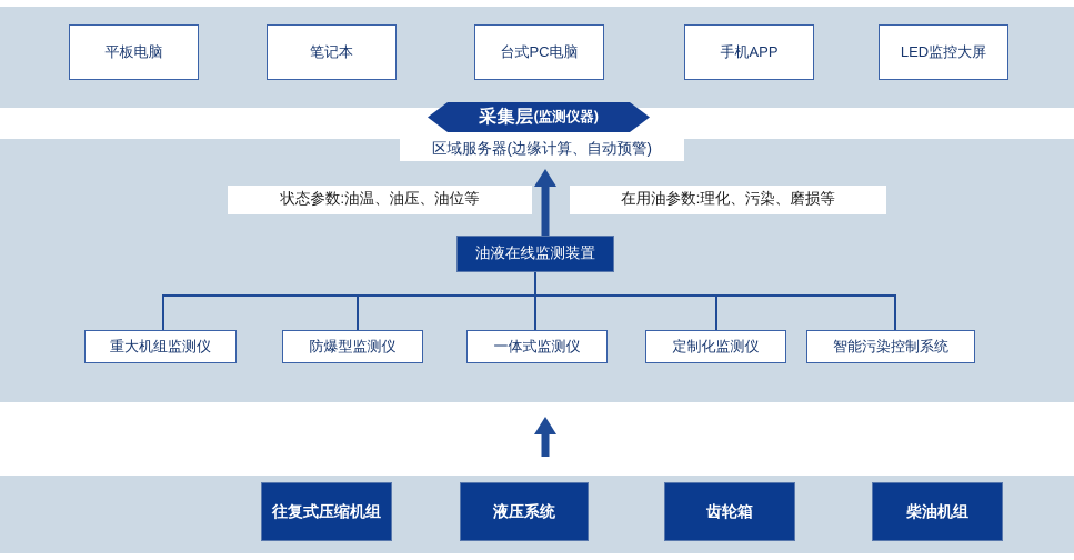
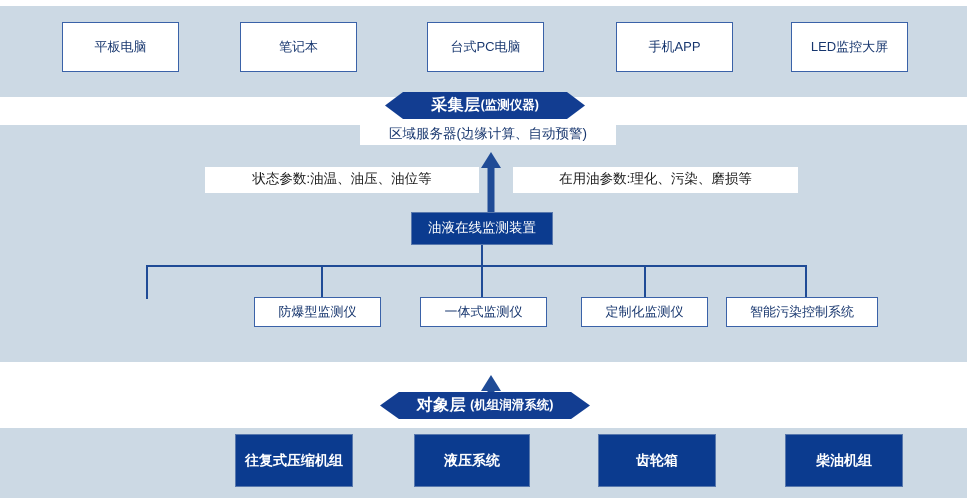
  平板电脑
  笔记本
  台式PC电脑
  手机APP
  LED监控大屏
  采集层
  (监测仪器)
  区域服务器(边缘计算、自动预警)
  状态参数:油温、油压、油位等
  在用油参数:理化、污染、磨损等
  油液在线监测装置
- 重大机组监测仪
  防爆型监测仪
  一体式监测仪
  定制化监测仪
  智能污染控制系统
+ 对象层
+ (机组润滑系统)
  往复式压缩机组
  液压系统
  齿轮箱
  柴油机组
